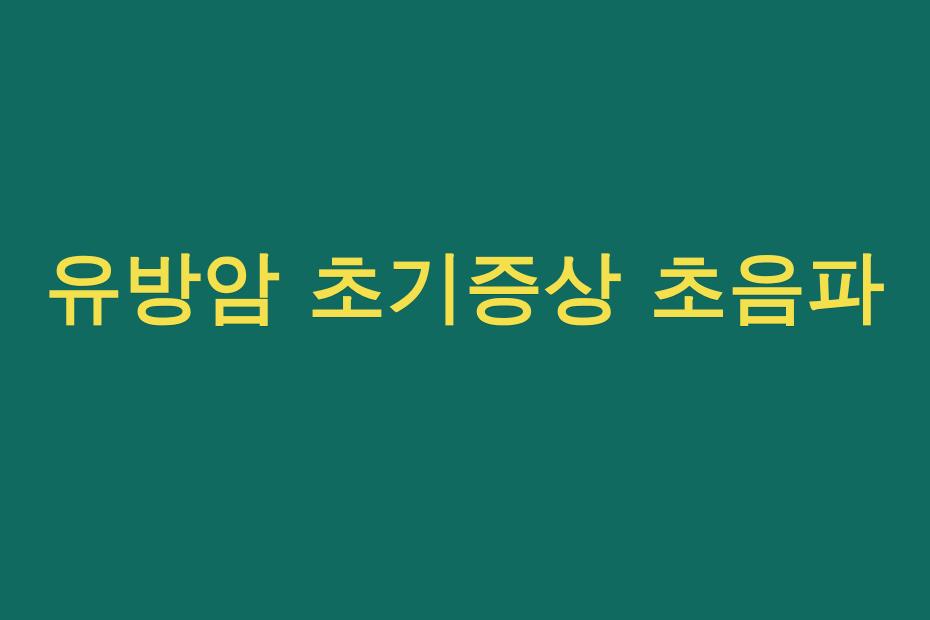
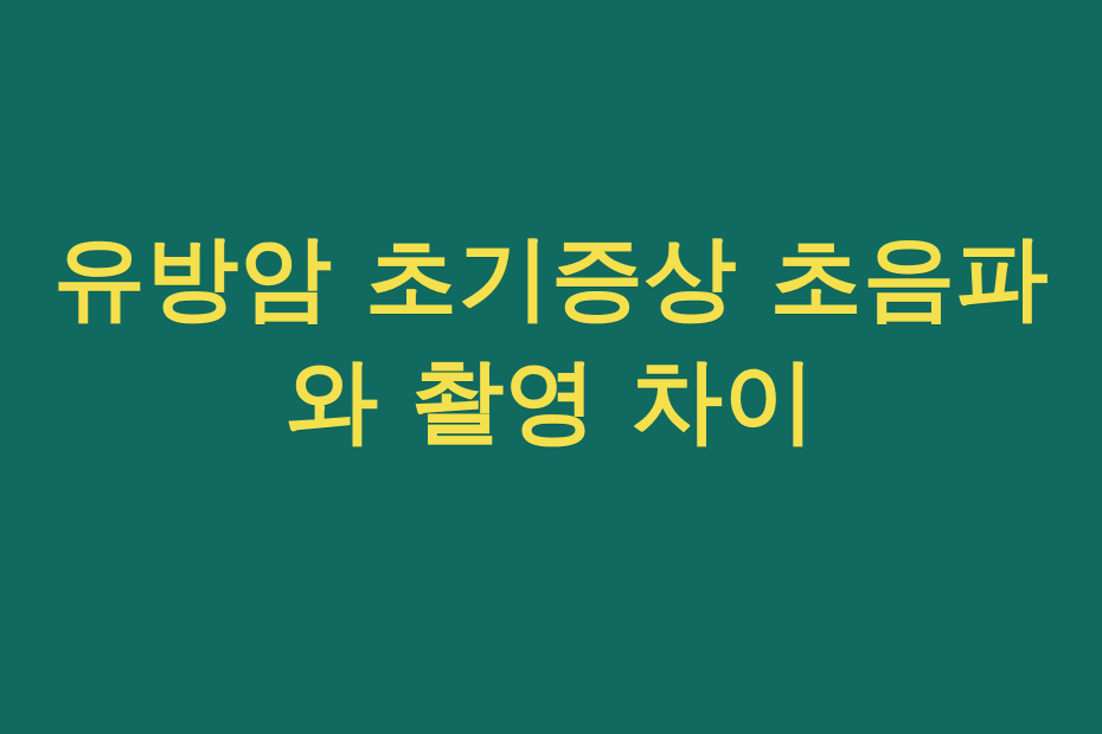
  유방암 초기증상 초음파
+ 와 촬영 차이
